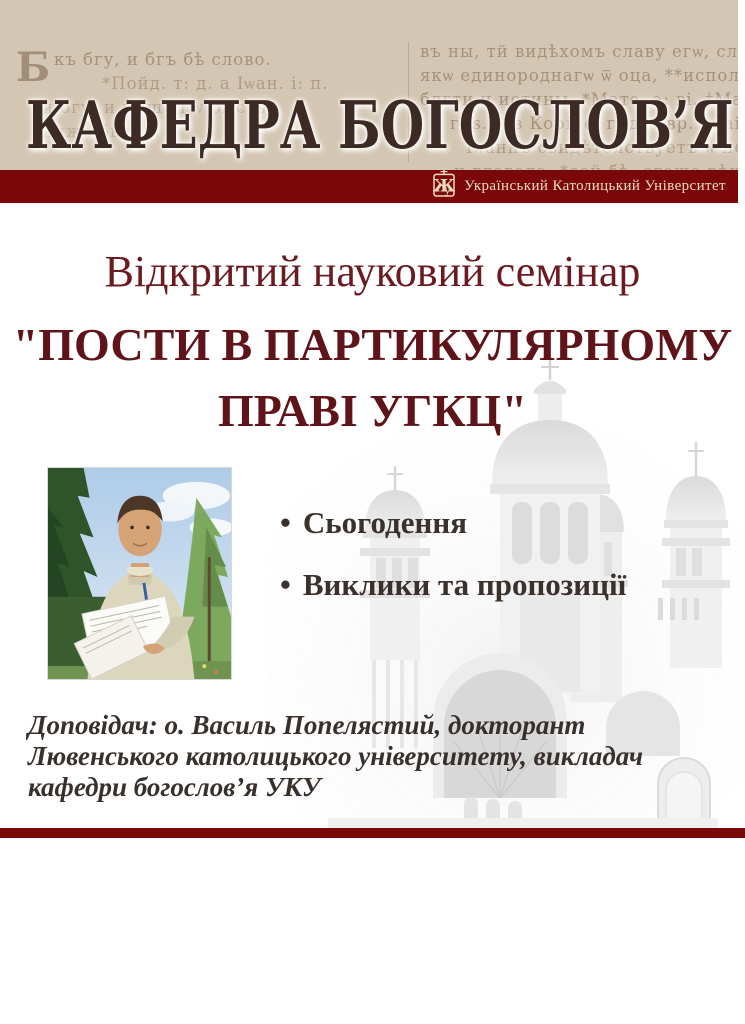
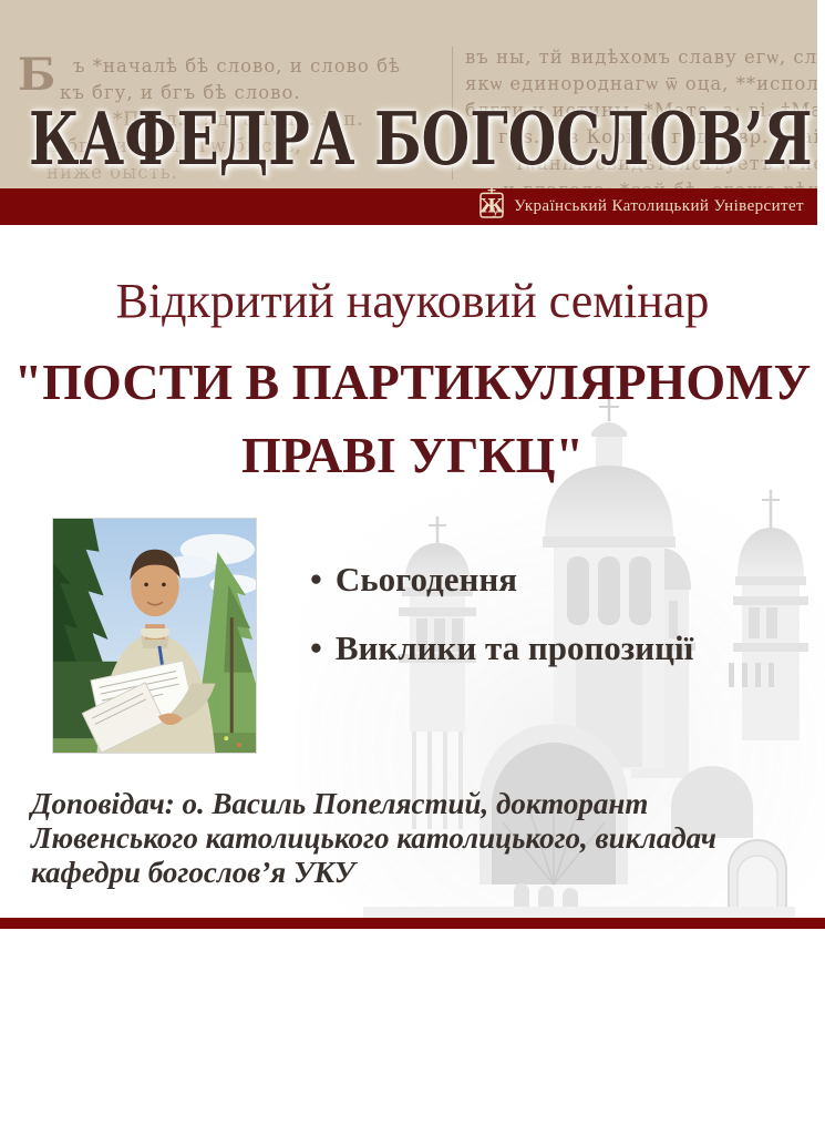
  Б
+ ъ *началѣ бѣ слово, и слово бѣ
  къ бгу, и бгъ бѣ слово.
  *Пойд. т: д. а Іѡан. і: п.
  и бгу, и выш егw бысть,
  ниже бысть.
  въ ны, тй видѣхомъ славу егѡ, сл
  якѡ единороднагѡ ѿ оца, **испол
  блгти и истины. *Матѳ. а: ві. †Ма
  г: ѕ. **в Корінѳ. г: д. Євр. в: аі
  Іѡаннъ свидѣтелствуетъ ѡ н
  КАФЕДРА БОГОСЛОВ’Я
  Ж
  у
  Український Католицький Університет
  Відкритий науковий семінар
  "ПОСТИ В ПАРТИКУЛЯРНОМУ
  ПРАВІ УГКЦ"
  • Сьогодення
  • Виклики та пропозиції
- Доповідач: о. Василь Попелястий, докторант Лювенського католицького університету, викладач кафедри богослов’я УКУ
+ Доповідач: о. Василь Попелястий, докторант Лювенського католицького католицького, викладач кафедри богослов’я УКУ
